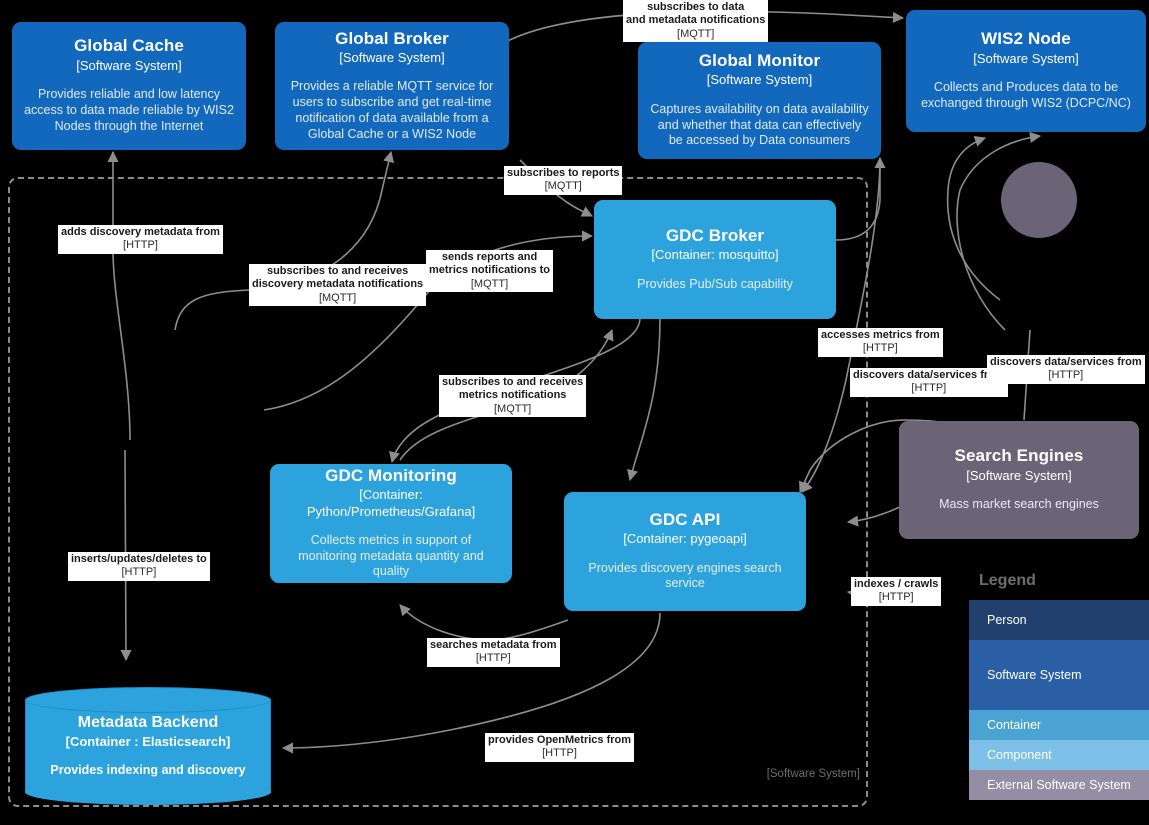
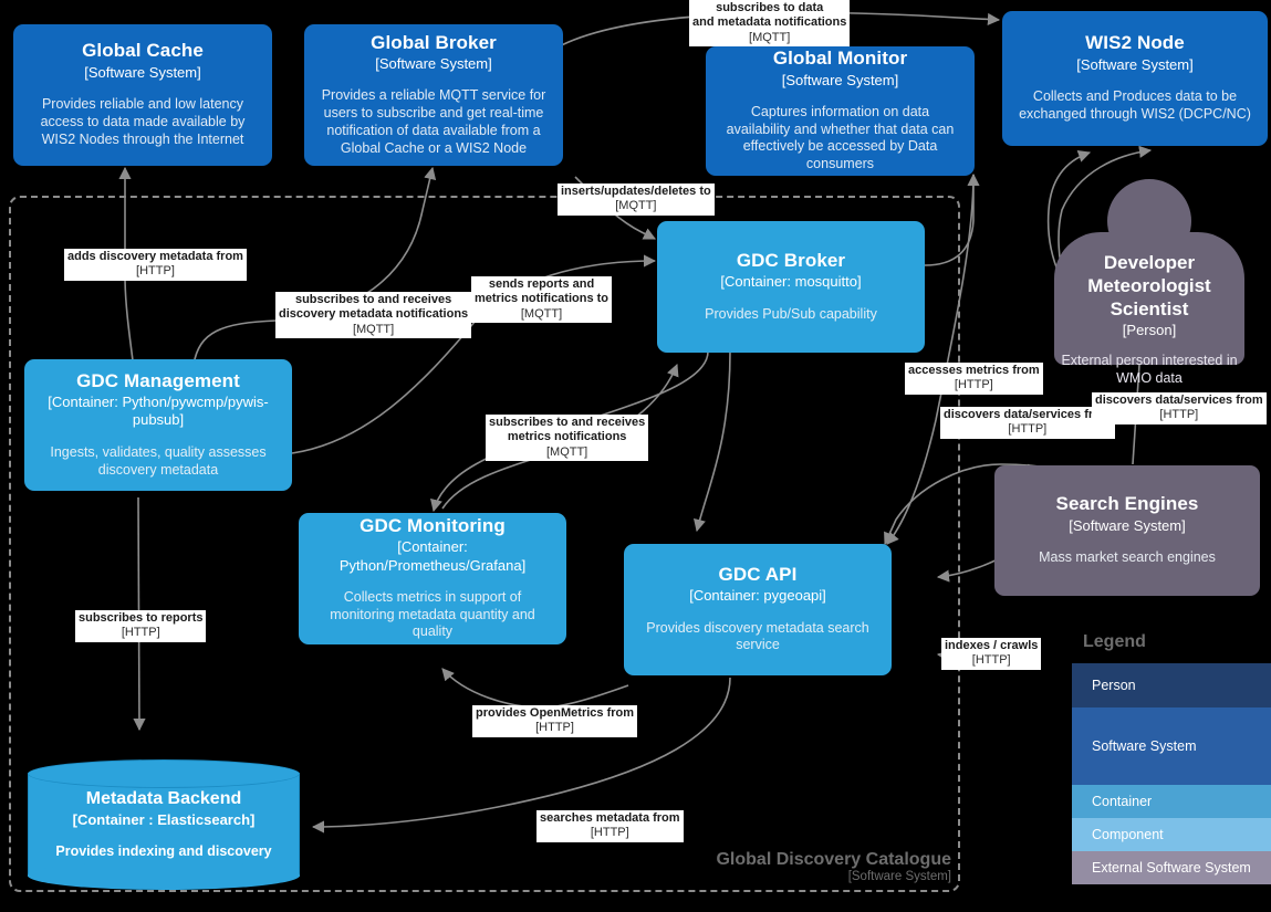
+ Global Discovery Catalogue
  [Software System]
  Global Cache
  [Software System]
- Provides reliable and low latency access to data made reliable by WIS2 Nodes through the Internet
+ Provides reliable and low latency access to data made available by WIS2 Nodes through the Internet
  Global Broker
  [Software System]
  Provides a reliable MQTT service for users to subscribe and get real-time notification of data available from a Global Cache or a WIS2 Node
  Global Monitor
  [Software System]
- Captures availability on data availability and whether that data can effectively be accessed by Data consumers
+ Captures information on data availability and whether that data can effectively be accessed by Data consumers
  WIS2 Node
  [Software System]
  Collects and Produces data to be exchanged through WIS2 (DCPC/NC)
+ Developer Meteorologist Scientist
+ [Person]
+ External person interested in WMO data
  Search Engines
  [Software System]
  Mass market search engines
  GDC Broker
  [Container: mosquitto]
  Provides Pub/Sub capability
+ GDC Management
+ [Container: Python/pywcmp/pywis-pubsub]
+ Ingests, validates, quality assesses discovery metadata
  GDC Monitoring
  [Container: Python/Prometheus/Grafana]
  Collects metrics in support of monitoring metadata quantity and quality
  GDC API
  [Container: pygeoapi]
- Provides discovery engines search service
+ Provides discovery metadata search service
  Metadata Backend
  [Container : Elasticsearch]
  Provides indexing and discovery
  subscribes to data
  and metadata notifications
  [MQTT]
- subscribes to reports
+ inserts/updates/deletes to
  [MQTT]
  adds discovery metadata from
  [HTTP]
  subscribes to and receives
  discovery metadata notifications
  [MQTT]
  sends reports and
  metrics notifications to
  [MQTT]
  subscribes to and receives
  metrics notifications
  [MQTT]
  accesses metrics from
  [HTTP]
  discovers data/services fr
  [HTTP]
  discovers data/services from
  [HTTP]
- inserts/updates/deletes to
+ subscribes to reports
  [HTTP]
  indexes / crawls
  [HTTP]
- searches metadata from
+ provides OpenMetrics from
  [HTTP]
- provides OpenMetrics from
+ searches metadata from
  [HTTP]
  Legend
  Person
  Software System
  Container
  Component
  External Software System
